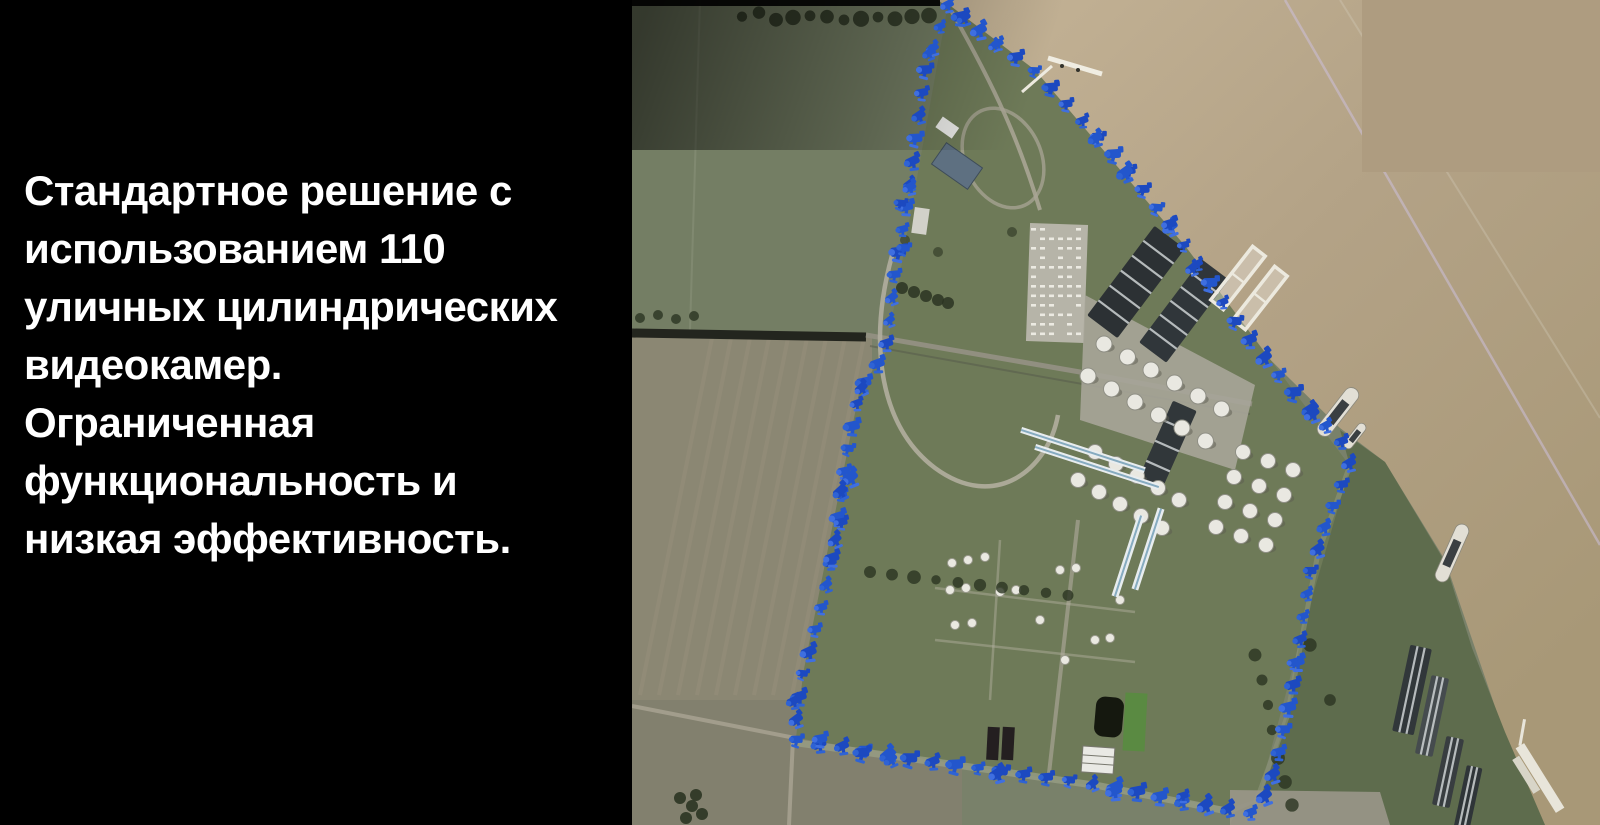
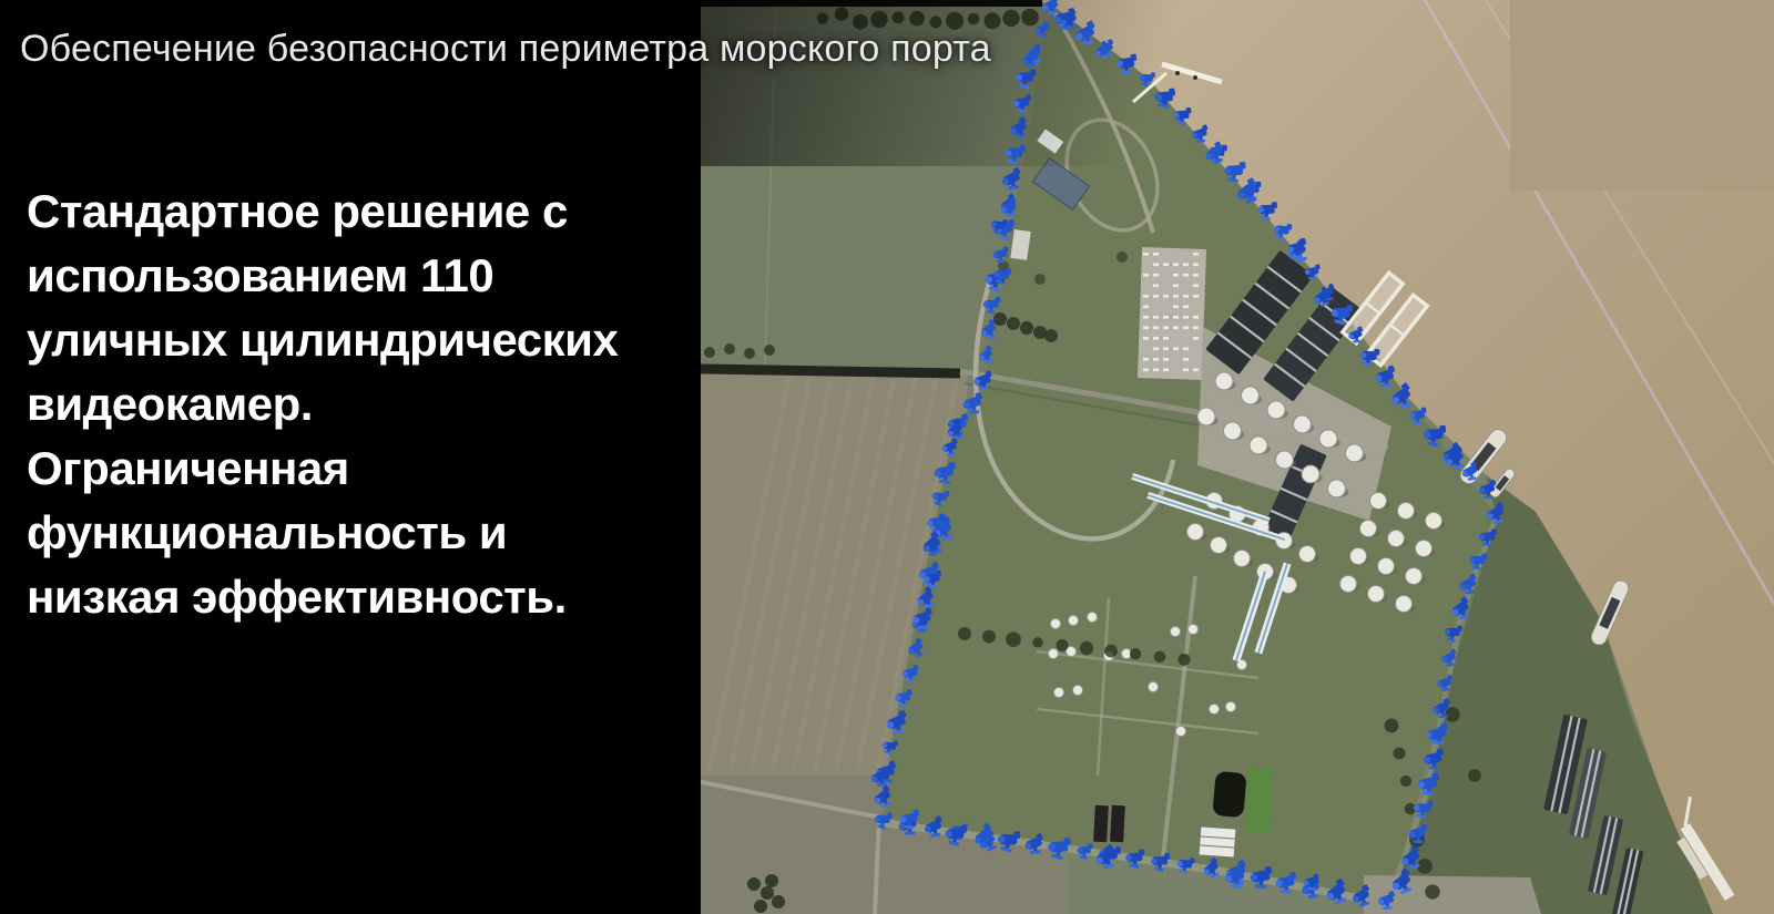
+ Обеспечение безопасности периметра морского порта
  Стандартное решение с
  использованием 110
  уличных цилиндрических
  видеокамер.
  Ограниченная
  функциональность и
  низкая эффективность.
